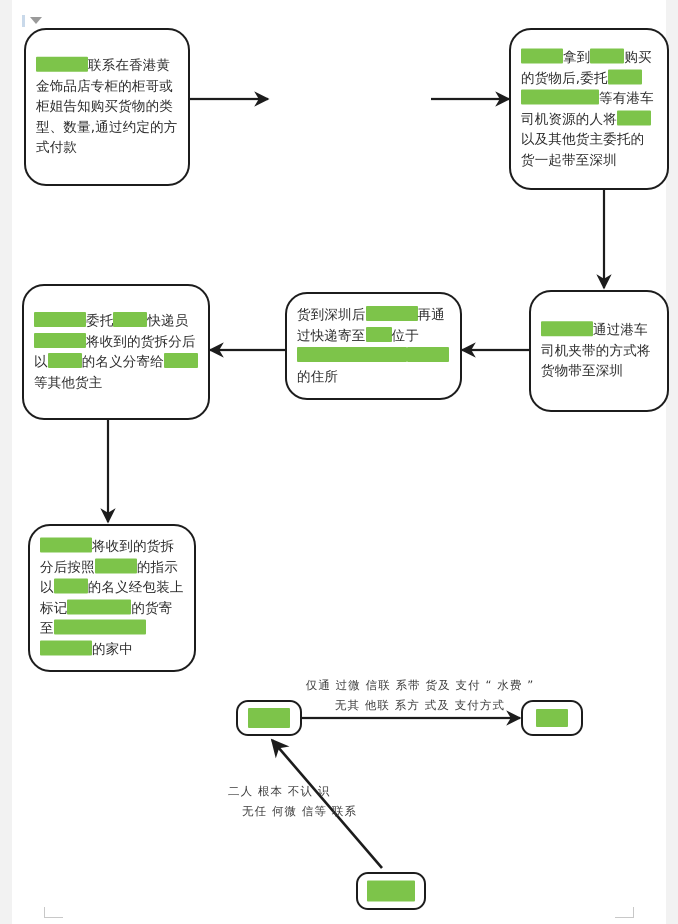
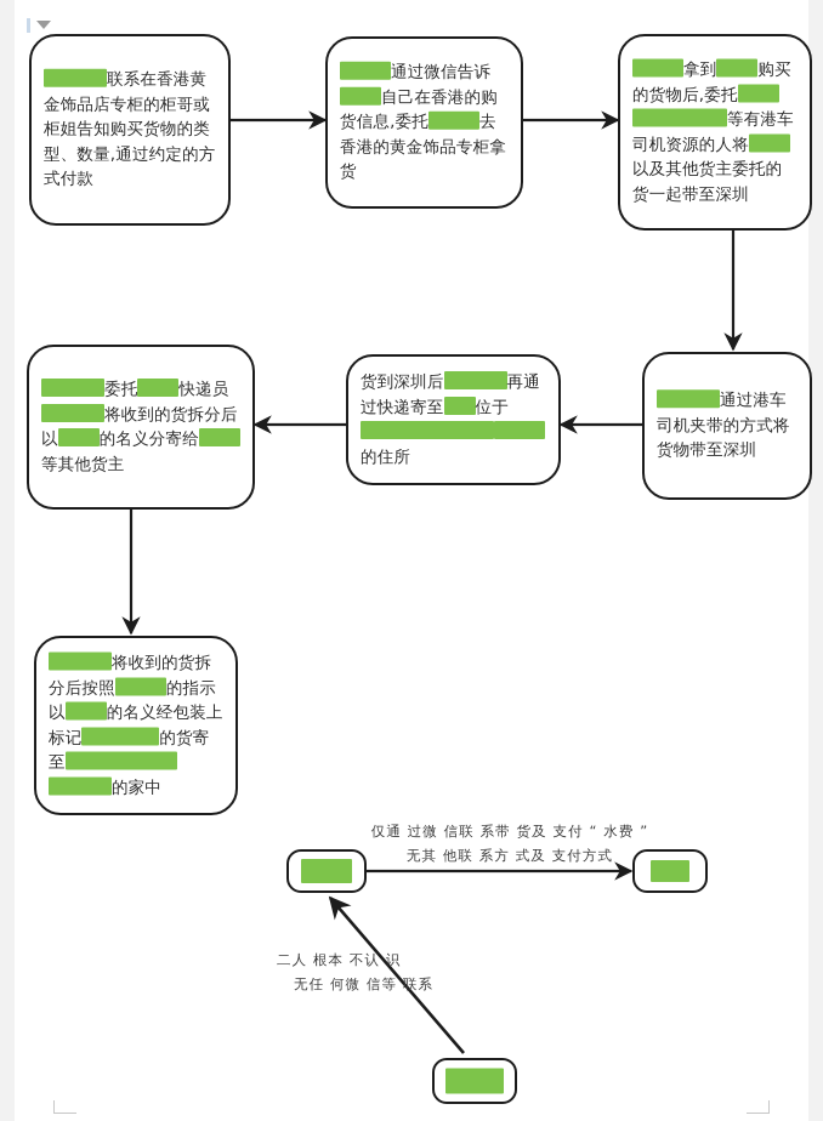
  联系在香港黄金饰品店专柜的柜哥或柜姐告知购买货物的类型、数量,通过约定的方式付款
+ 通过微信告诉自己在香港的购货信息,委托 去香港的黄金饰品专柜拿货
  拿到 购买的货物后,委托等有港车司机资源的人将以及其他货主委托的货一起带至深圳
  通过港车司机夹带的方式将货物带至深圳
  货到深圳后 再通过快递寄至 位于的住所
  委托 快递员将收到的货拆分后以 的名义分寄给等其他货主
  将收到的货拆分后按照 的指示以 的名义经包装上标记 的货寄至的家中
  仅通 过微 信联 系带 货及 支付 “ 水费 ”
  无其 他联 系方 式及 支付方式
  二人 根本 不认 识
  无任 何微 信等 联系
